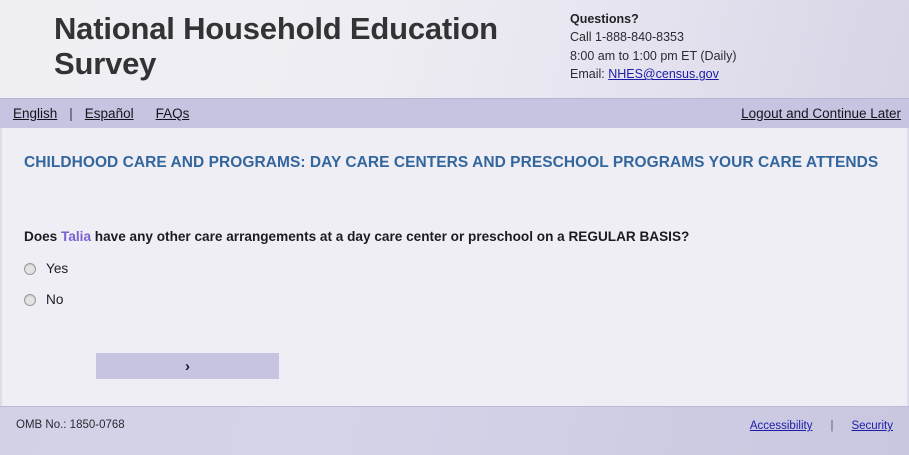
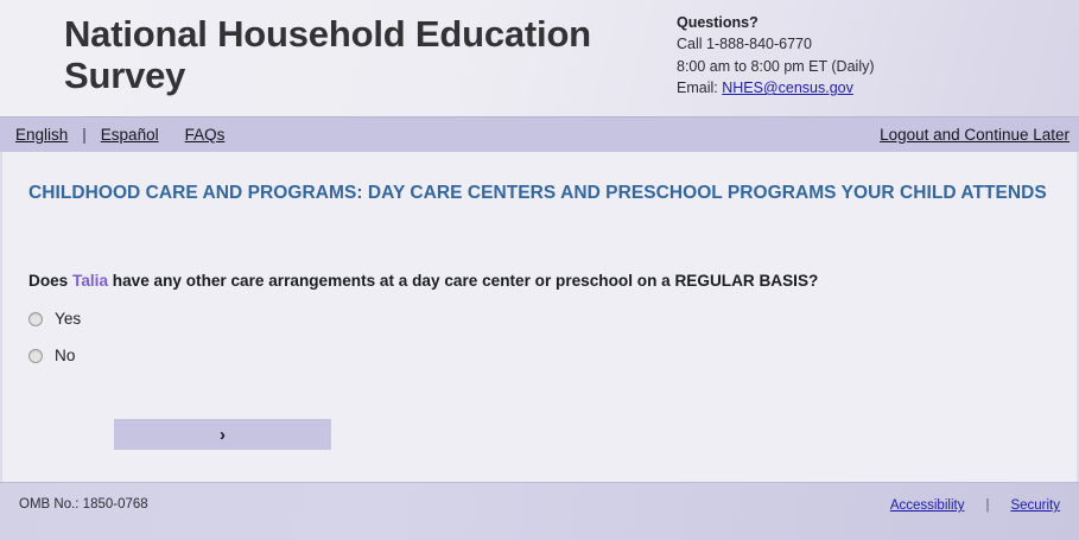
  National Household Education Survey
  Questions?
- Call 1-888-840-8353
+ Call 1-888-840-6770
- 8:00 am to 1:00 pm ET (Daily)
+ 8:00 am to 8:00 pm ET (Daily)
  Email: NHES@census.gov
  English
  |
  Español
  FAQs
  Logout and Continue Later
- CHILDHOOD CARE AND PROGRAMS: DAY CARE CENTERS AND PRESCHOOL PROGRAMS YOUR CARE ATTENDS
+ CHILDHOOD CARE AND PROGRAMS: DAY CARE CENTERS AND PRESCHOOL PROGRAMS YOUR CHILD ATTENDS
  Does Talia have any other care arrangements at a day care center or preschool on a REGULAR BASIS?
  Yes
  No
  ›
  OMB No.: 1850-0768
  Accessibility
  |
  Security
